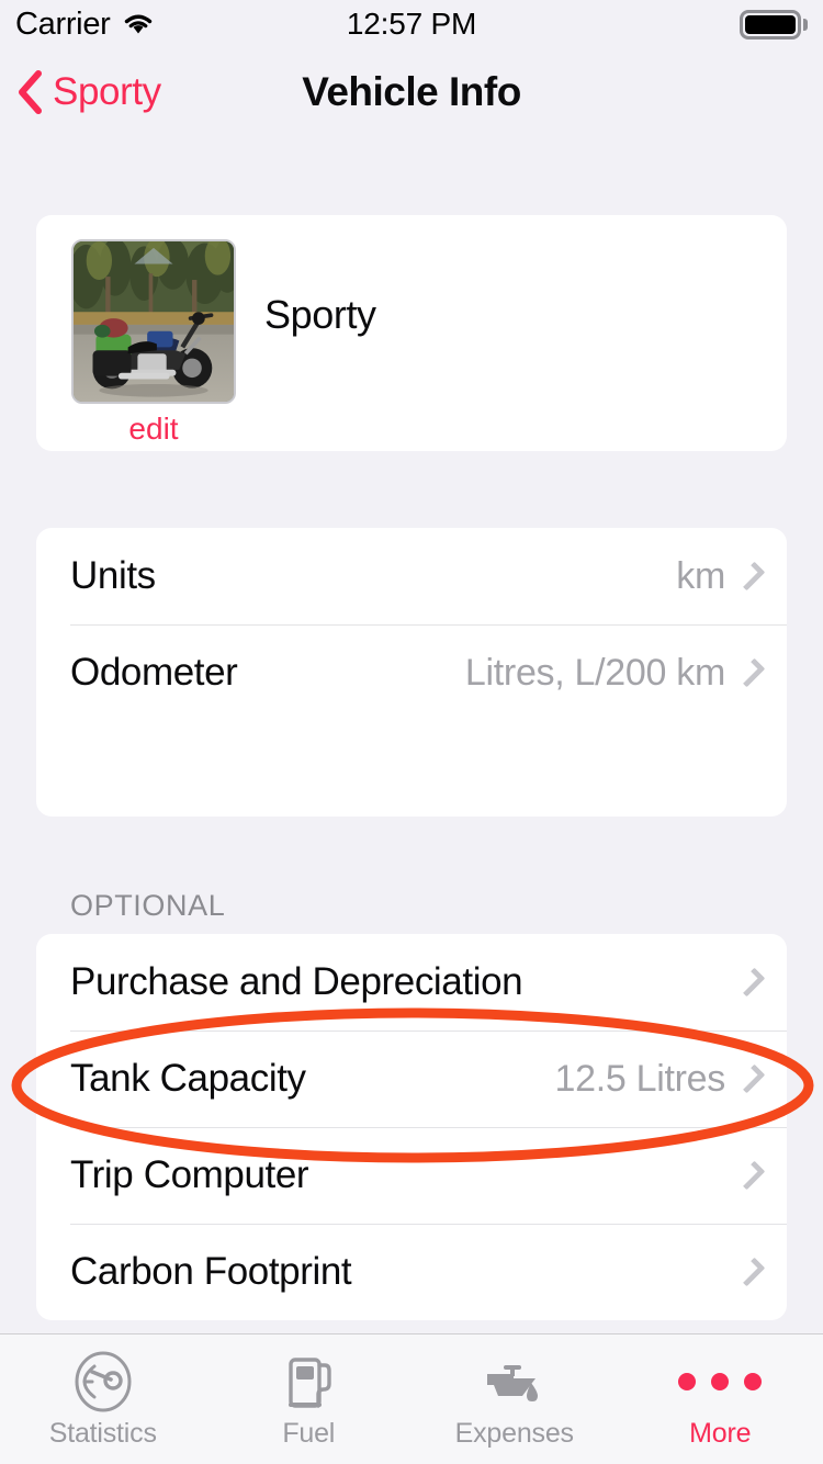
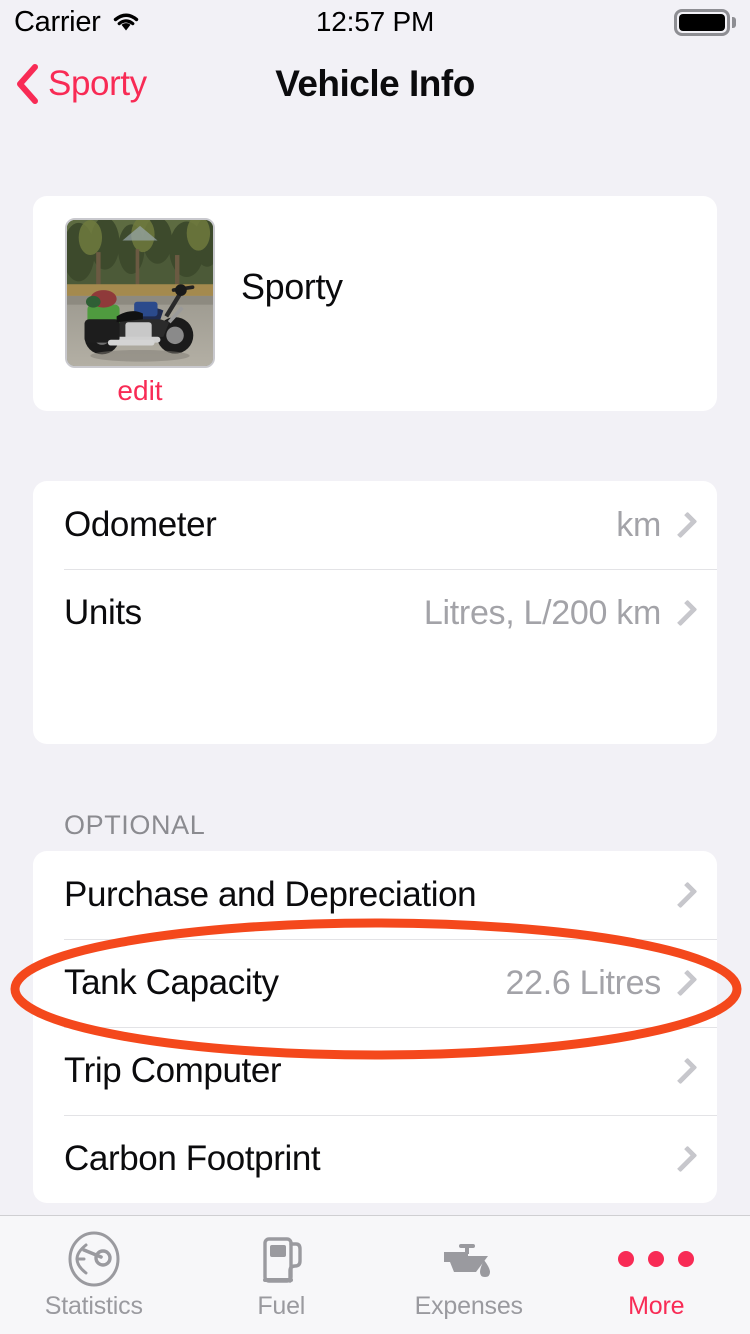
  Carrier
  12:57 PM
  Sporty
  Vehicle Info
  edit
  Sporty
- Units
+ Odometer
  km
- Odometer
+ Units
  Litres, L/200 km
  OPTIONAL
  Purchase and Depreciation
  Tank Capacity
- 12.5 Litres
+ 22.6 Litres
  Trip Computer
  Carbon Footprint
  Statistics
  Fuel
  Expenses
  More
